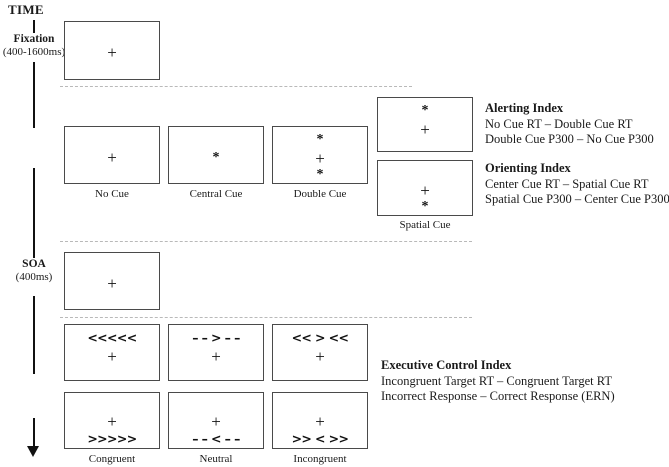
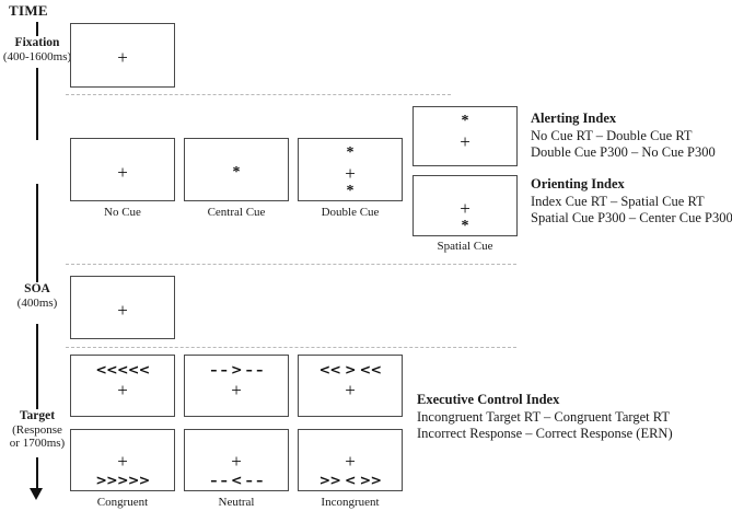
  TIME
  Fixation
  (400-1600ms
  SOA
  (400ms)
+ Target
+ (Response
+ or 1700ms)
  +
  +
  No Cue
  *
  Central Cue
  *
  +
  *
  Double Cue
  *
  +
  +
  *
  Spatial Cue
  Alerting Index
  No Cue RT – Double Cue RT
  Double Cue P300 – No Cue P300
  Orienting Index
- Center Cue RT – Spatial Cue RT
+ Index Cue RT – Spatial Cue RT
  Spatial Cue P300 – Center Cue P300
  Executive Control Index
  Incongruent Target RT – Congruent Target RT
  Incorrect Response – Correct Response (ERN)
  +
  <<<<<
  +
  – – > – –
  +
  << > <<
  +
  +
  >>>>>
  Congruent
  +
  – – < – –
  Neutral
  +
  >> < >>
  Incongruent
